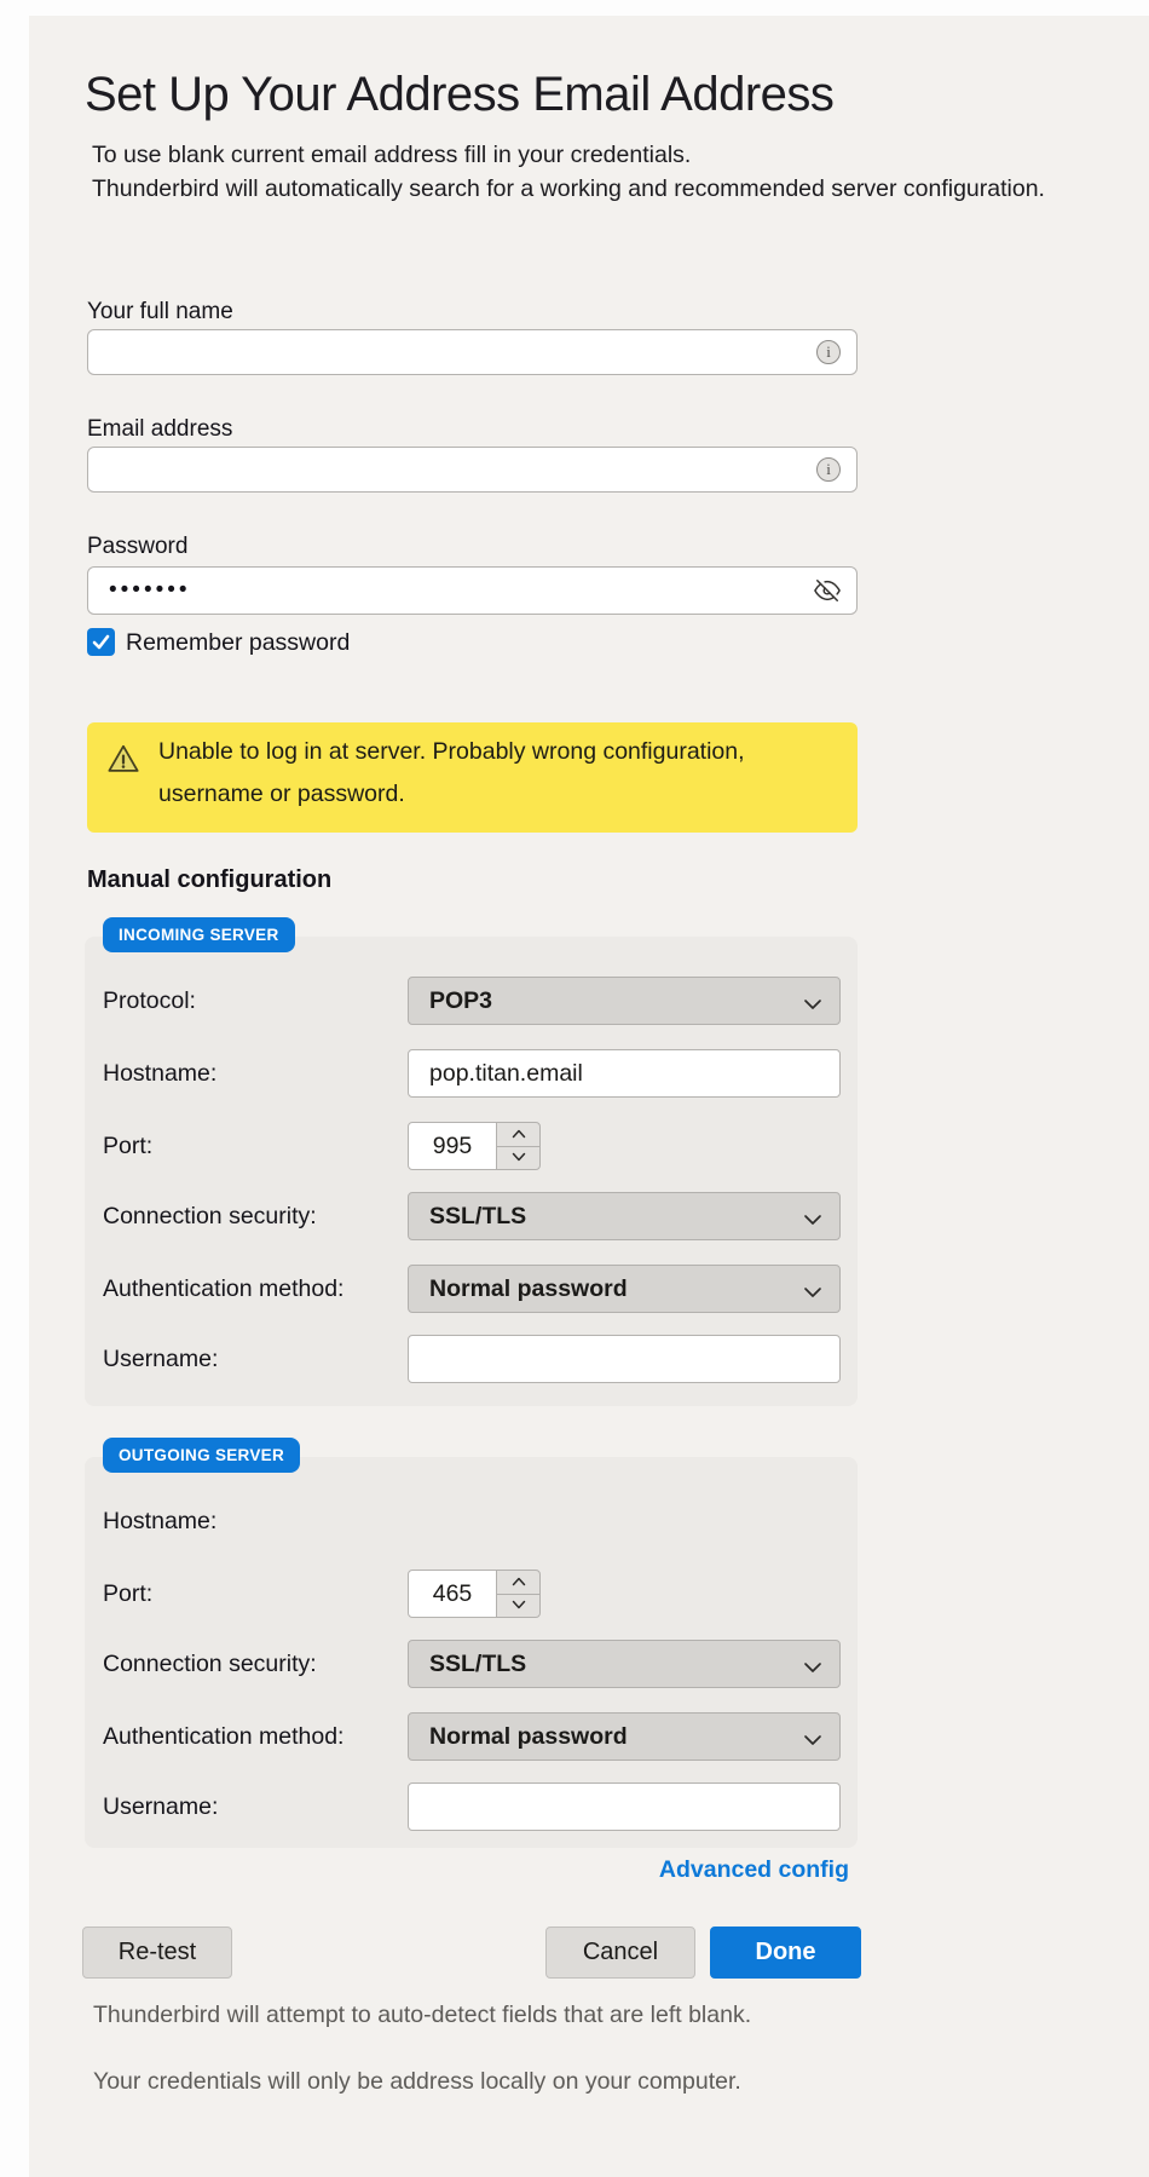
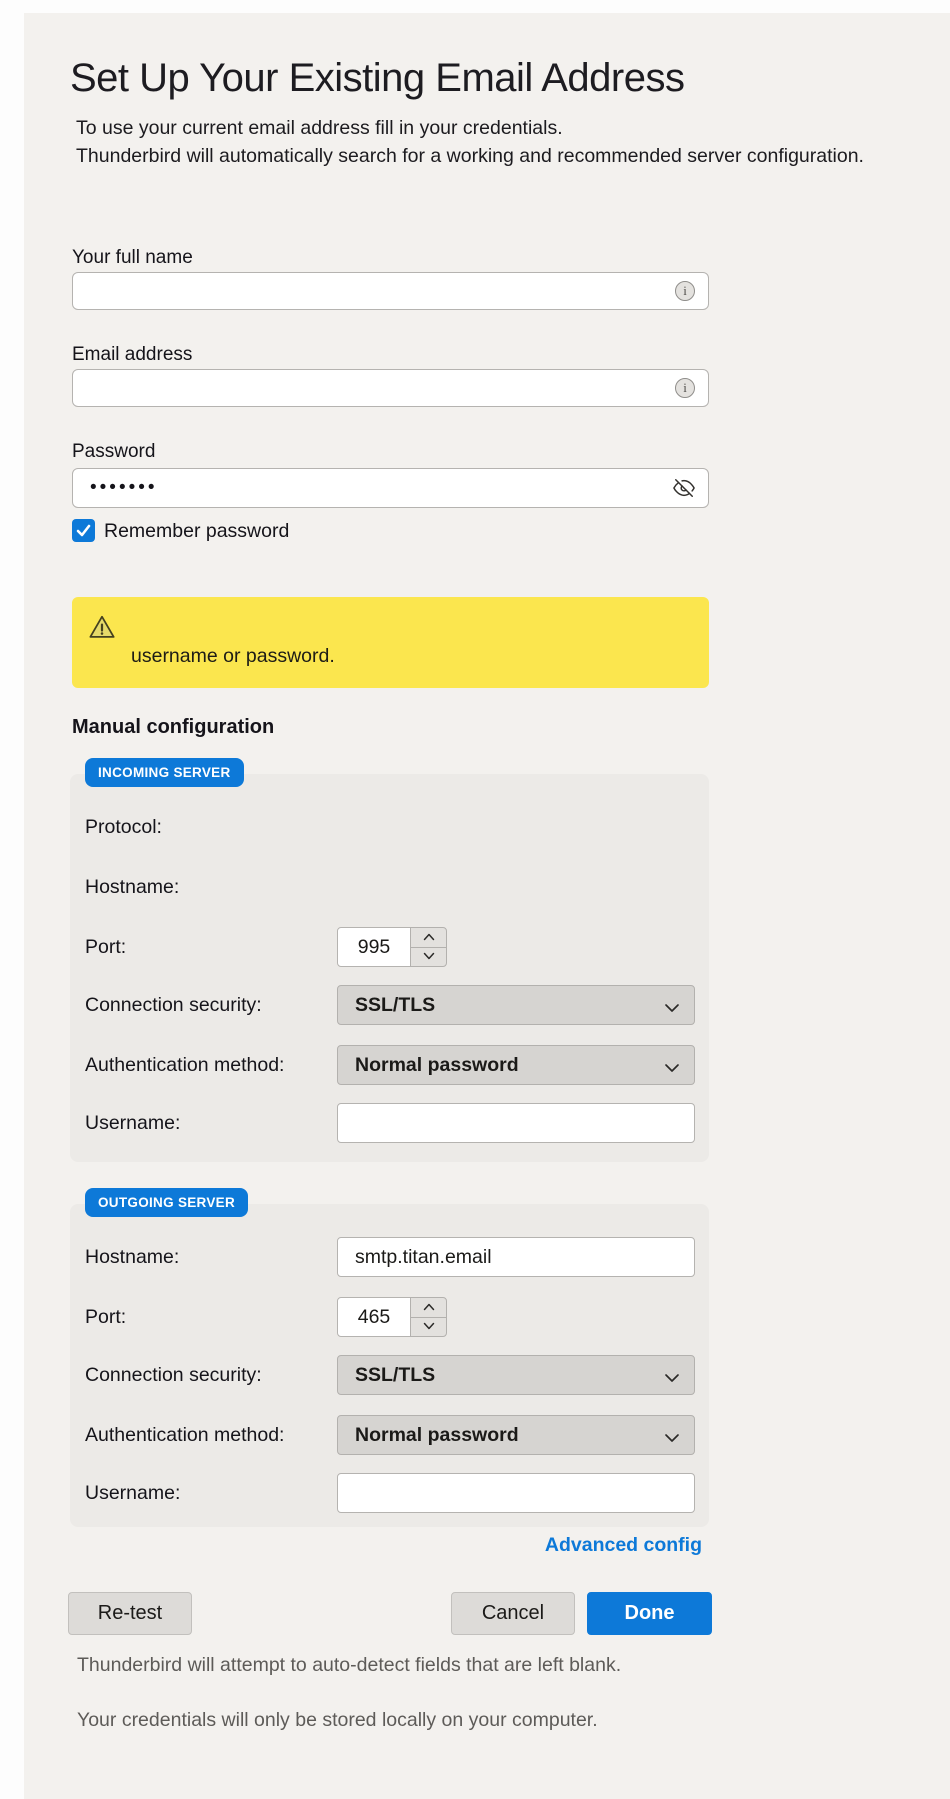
- Set Up Your Address Email Address
+ Set Up Your Existing Email Address
- To use blank current email address fill in your credentials.
+ To use your current email address fill in your credentials.
  Thunderbird will automatically search for a working and recommended server configuration.
  Your full name
  i
  Email address
  i
  Password
  •••••••
  Remember password
- Unable to log in at server. Probably wrong configuration,
  username or password.
  Manual configuration
  INCOMING SERVER
  Protocol:
- POP3
  Hostname:
- pop.titan.email
  Port:
  995
  Connection security:
  SSL/TLS
  Authentication method:
  Normal password
  Username:
  OUTGOING SERVER
  Hostname:
+ smtp.titan.email
  Port:
  465
  Connection security:
  SSL/TLS
  Authentication method:
  Normal password
  Username:
  Advanced config
  Re-test
  Cancel
  Done
  Thunderbird will attempt to auto-detect fields that are left blank.
- Your credentials will only be address locally on your computer.
+ Your credentials will only be stored locally on your computer.
